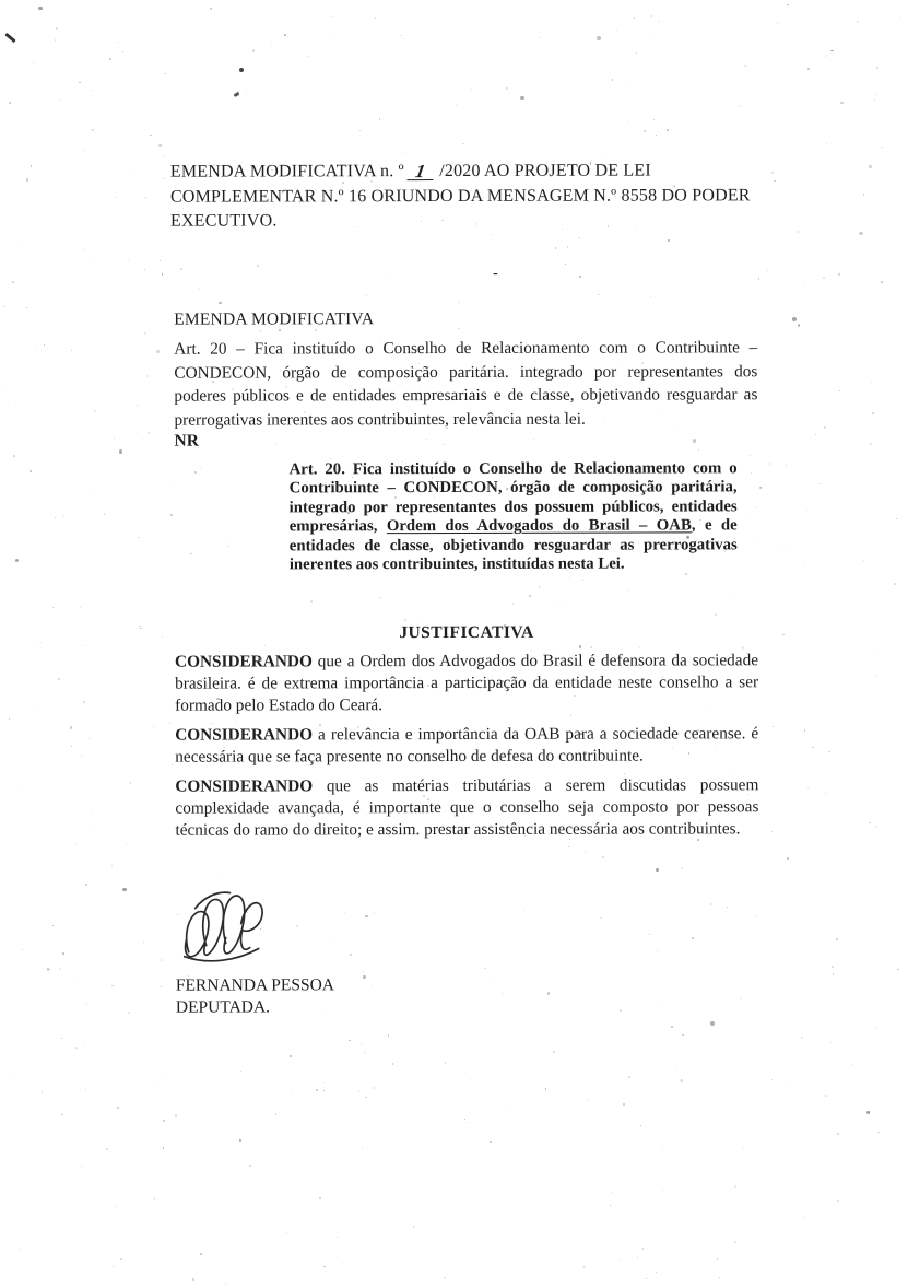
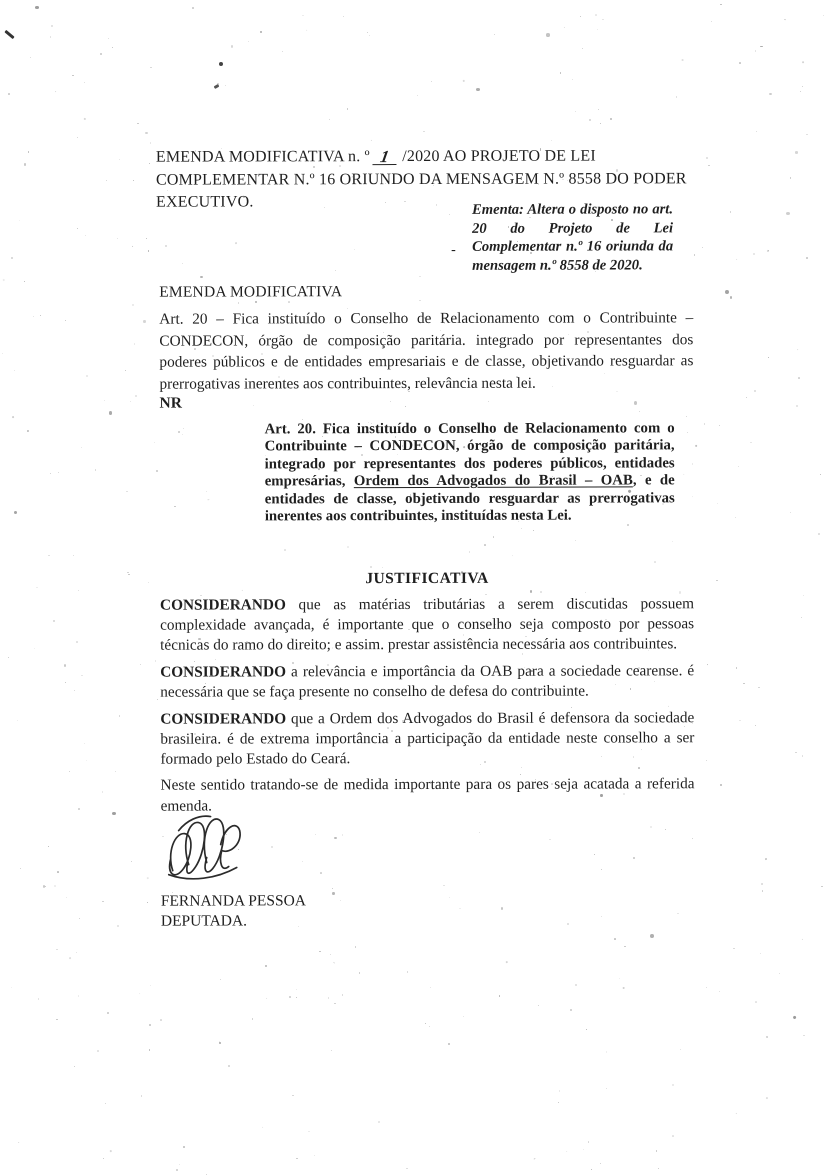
  -
+ Ementa: Altera o disposto no art. 20 do Projeto de Lei Complementar n.º 16 oriunda da mensagem n.º 8558 de 2020.
  EMENDA MODIFICATIVA
  Art. 20 – Fica instituído o Conselho de Relacionamento com o Contribuinte – CONDECON, órgão de composição paritária. integrado por representantes dos poderes públicos e de entidades empresariais e de classe, objetivando resguardar as prerrogativas inerentes aos contribuintes, relevância nesta lei.
  NR
- Art. 20. Fica instituído o Conselho de Relacionamento com o Contribuinte – CONDECON, órgão de composição paritária, integrado por representantes dos possuem públicos, entidades empresárias, Ordem dos Advogados do Brasil – OAB, e de entidades de classe, objetivando resguardar as prerrogativas inerentes aos contribuintes, instituídas nesta Lei.
+ Art. 20. Fica instituído o Conselho de Relacionamento com o Contribuinte – CONDECON, órgão de composição paritária, integrado por representantes dos poderes públicos, entidades empresárias, Ordem dos Advogados do Brasil – OAB, e de entidades de classe, objetivando resguardar as prerrogativas inerentes aos contribuintes, instituídas nesta Lei.
  JUSTIFICATIVA
- CONSIDERANDO que a Ordem dos Advogados do Brasil é defensora da sociedade brasileira. é de extrema importância a participação da entidade neste conselho a ser formado pelo Estado do Ceará.
+ CONSIDERANDO que as matérias tributárias a serem discutidas possuem complexidade avançada, é importante que o conselho seja composto por pessoas técnicas do ramo do direito; e assim. prestar assistência necessária aos contribuintes.
  CONSIDERANDO a relevância e importância da OAB para a sociedade cearense. é necessária que se faça presente no conselho de defesa do contribuinte.
- CONSIDERANDO que as matérias tributárias a serem discutidas possuem complexidade avançada, é importante que o conselho seja composto por pessoas técnicas do ramo do direito; e assim. prestar assistência necessária aos contribuintes.
+ CONSIDERANDO que a Ordem dos Advogados do Brasil é defensora da sociedade brasileira. é de extrema importância a participação da entidade neste conselho a ser formado pelo Estado do Ceará.
+ Neste sentido tratando-se de medida importante para os pares seja acatada a referida emenda.
  FERNANDA PESSOA
  DEPUTADA.
